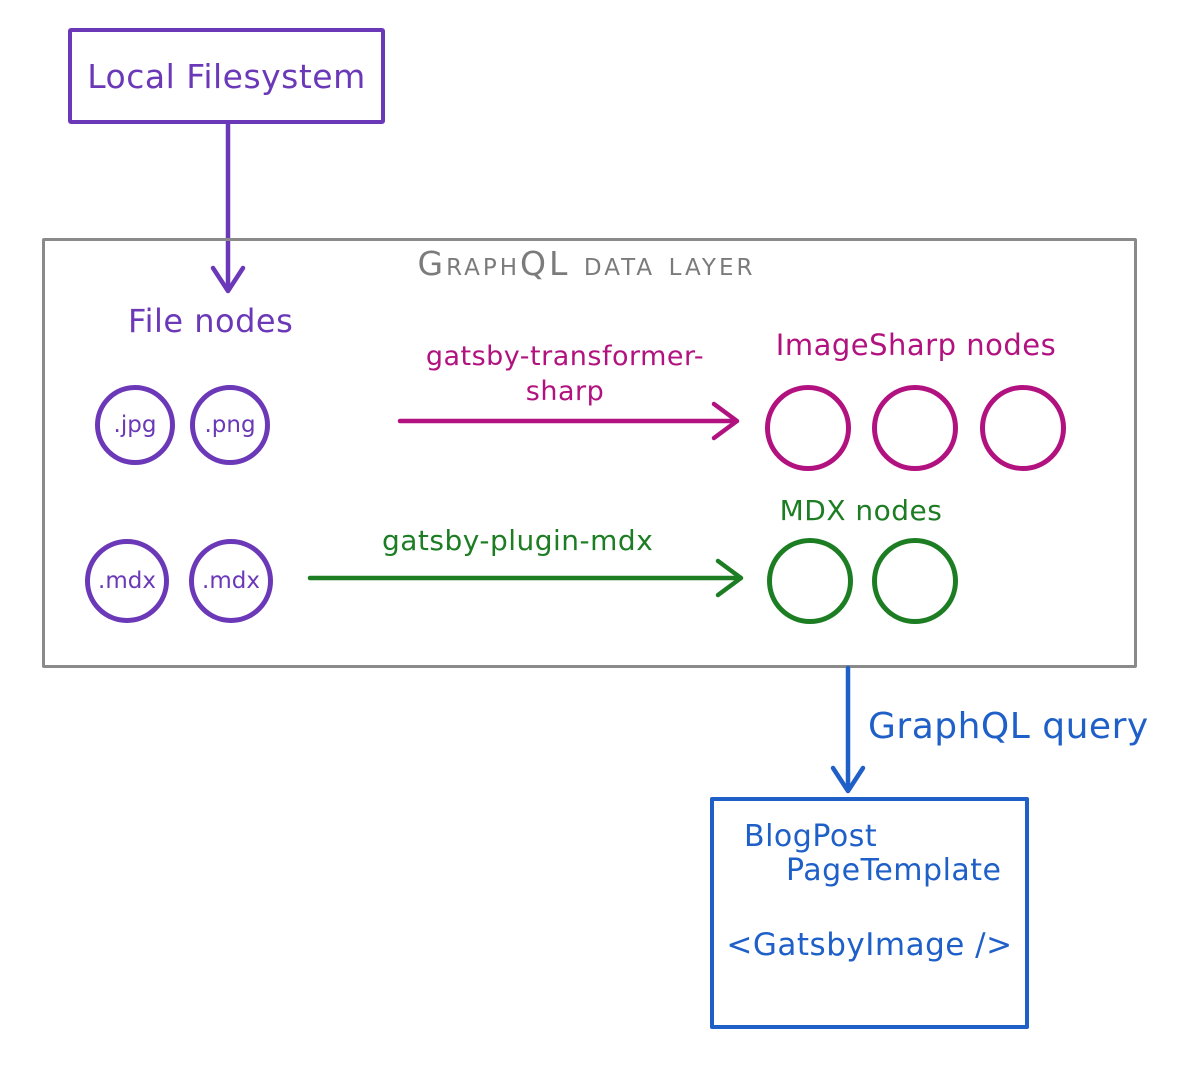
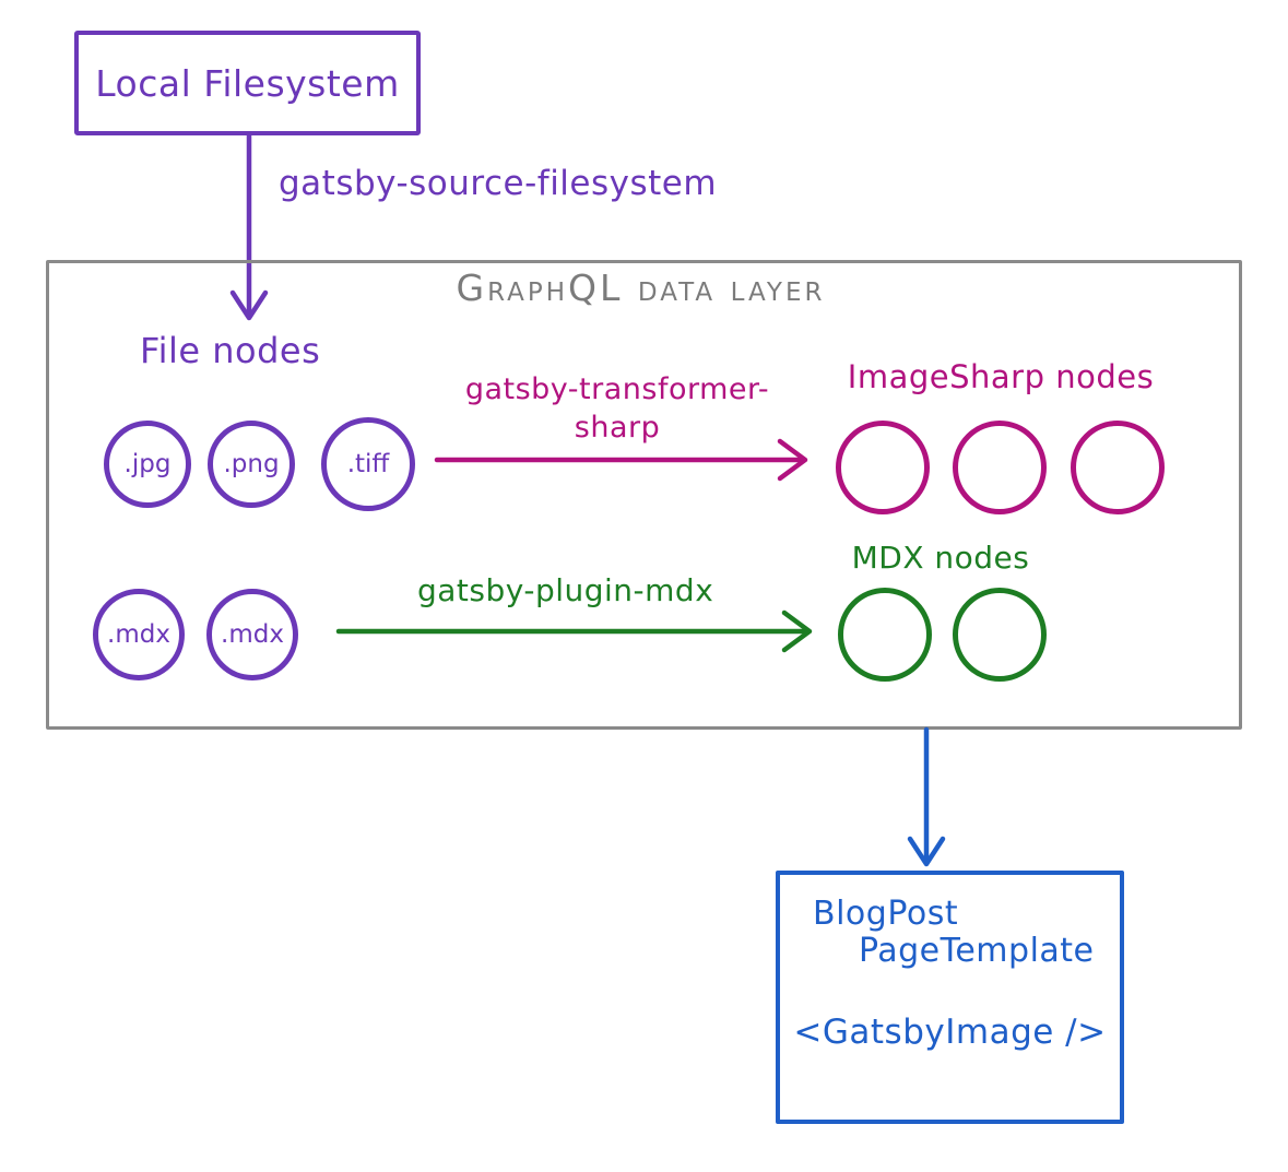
  Local Filesystem
+ gatsby-source-filesystem
  GraphQL data layer
  File nodes
  .jpg
  .png
+ .tiff
  gatsby-transformer-
  sharp
  ImageSharp nodes
  .mdx
  .mdx
  gatsby-plugin-mdx
  MDX nodes
- GraphQL query
  BlogPost
  PageTemplate
  <GatsbyImage />
